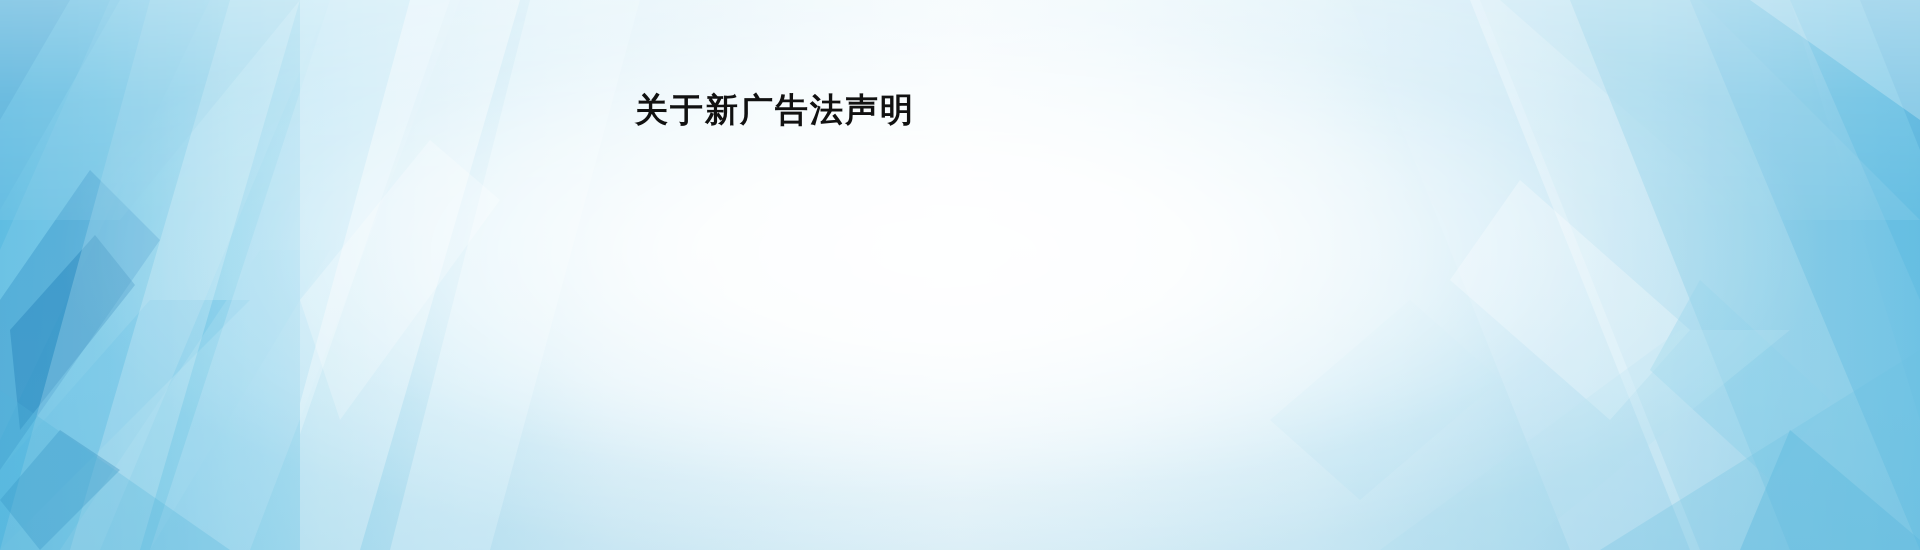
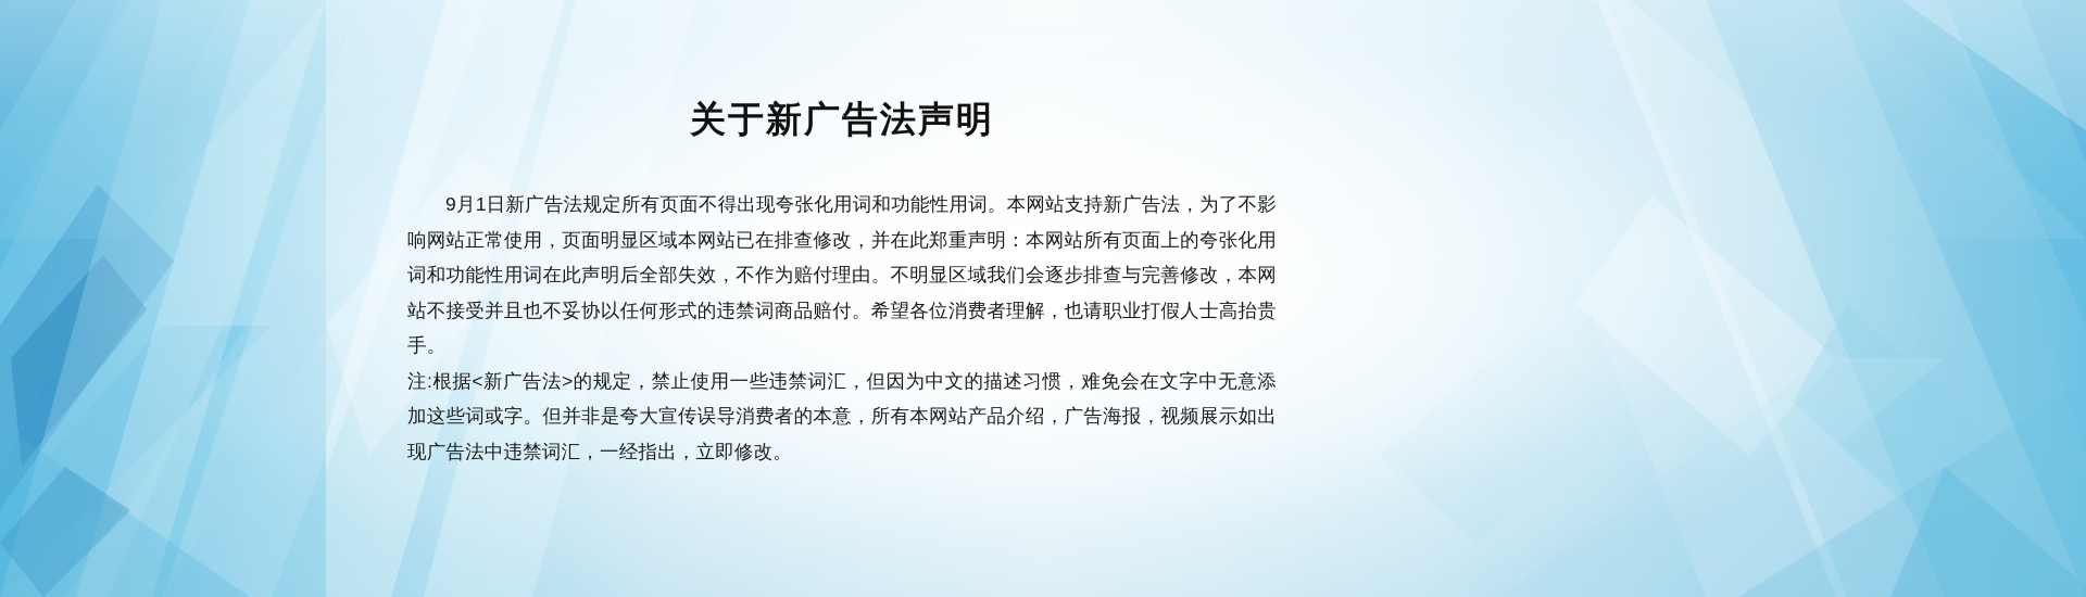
  关于新广告法声明
+ 9月1日新广告法规定所有页面不得出现夸张化用词和功能性用词。本网站支持新广告法，为了不影响网站正常使用，页面明显区域本网站已在排查修改，并在此郑重声明：本网站所有页面上的夸张化用词和功能性用词在此声明后全部失效，不作为赔付理由。不明显区域我们会逐步排查与完善修改，本网站不接受并且也不妥协以任何形式的违禁词商品赔付。希望各位消费者理解，也请职业打假人士高抬贵手。
+ 注:根据<新广告法>的规定，禁止使用一些违禁词汇，但因为中文的描述习惯，难免会在文字中无意添加这些词或字。但并非是夸大宣传误导消费者的本意，所有本网站产品介绍，广告海报，视频展示如出现广告法中违禁词汇，一经指出，立即修改。
